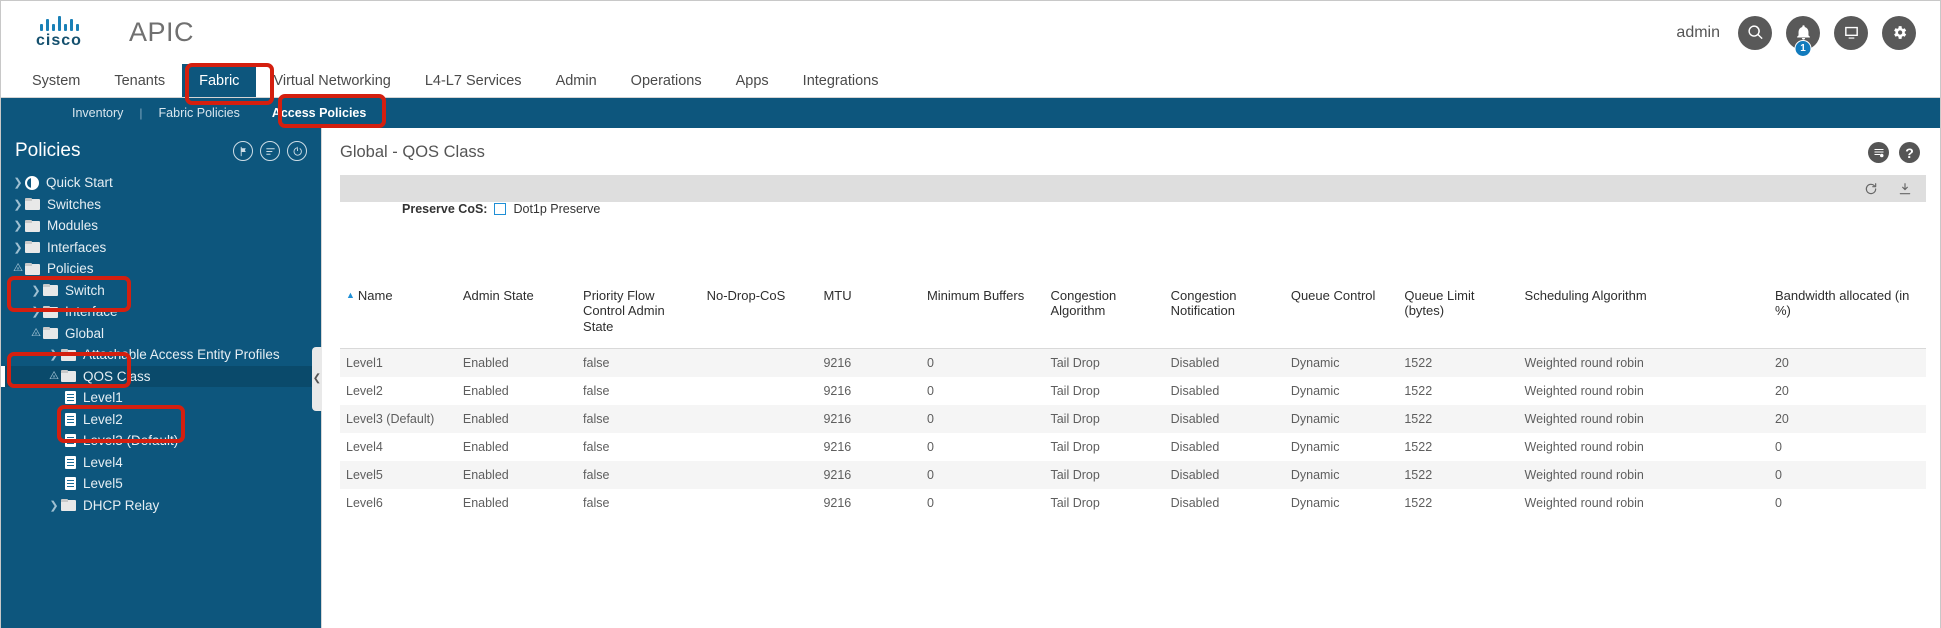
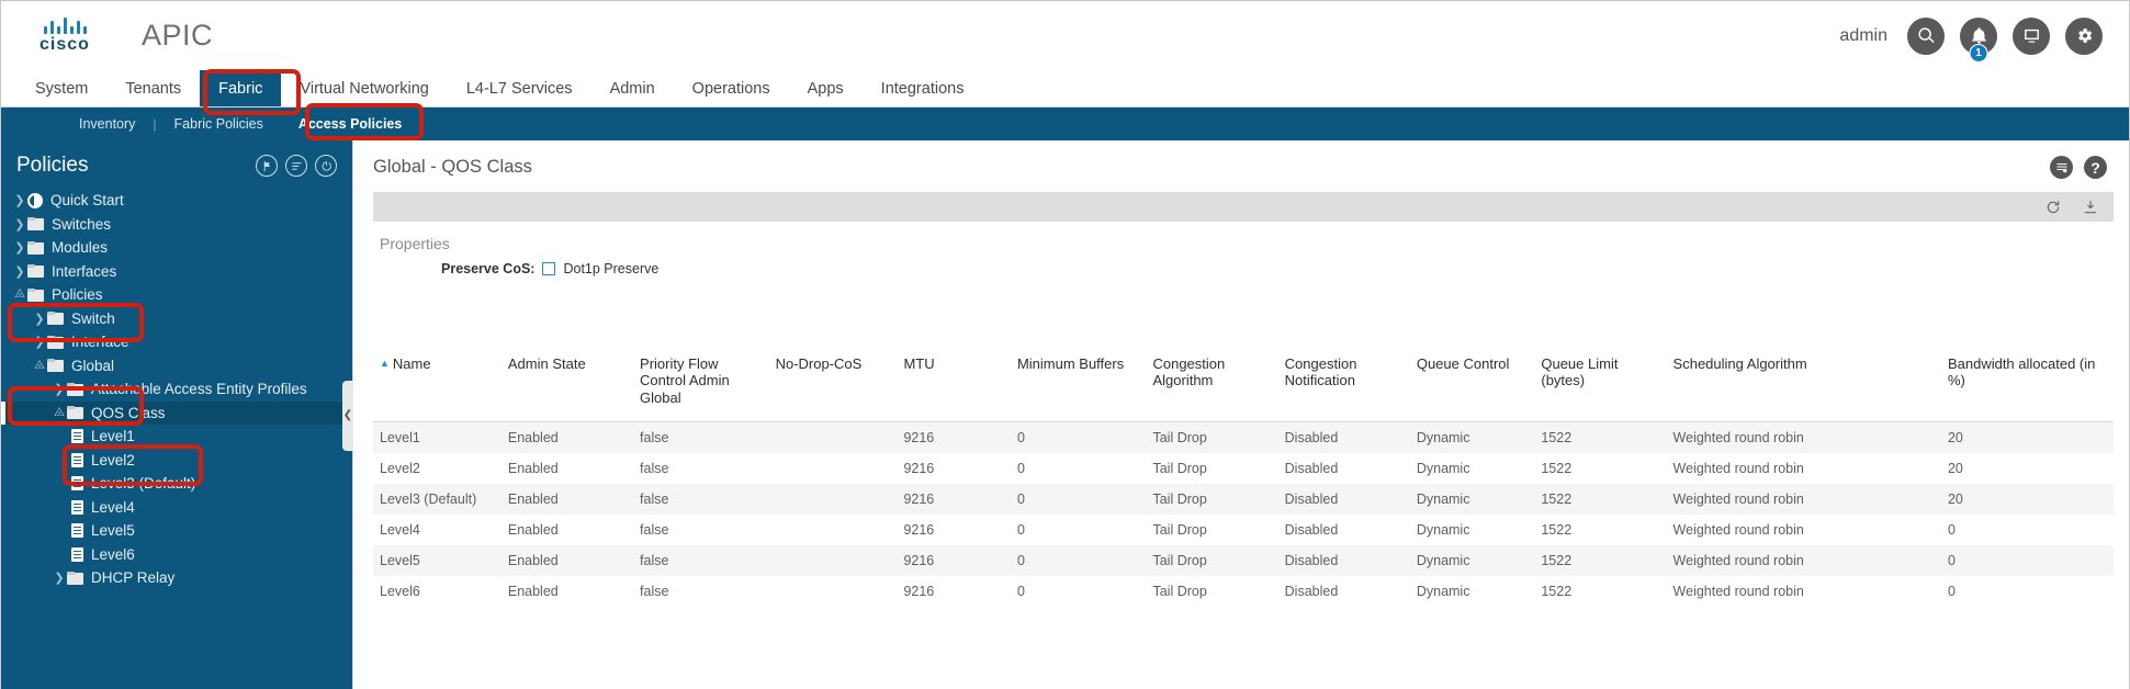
  cisco
  APIC
  admin
  1
  System
  Tenants
  Fabric
  Virtual Networking
  L4-L7 Services
  Admin
  Operations
  Apps
  Integrations
  Inventory
  |
  Fabric Policies
  Access Policies
  Policies
  ❯
  Quick Start
  ❯
  Switches
  ❯
  Modules
  ❯
  Interfaces
  ⨻
  Policies
  ❯
  Switch
  ❯
  Interface
  ⨻
  Global
  ❯
  Attachable Access Entity Profiles
  ⨻
  QOS Class
  Level1
  Level2
  Level3 (Default)
  Level4
  Level5
+ Level6
  ❯
  DHCP Relay
  ❮
  Global - QOS Class
  ?
+ Properties
  Preserve CoS:
  Dot1p Preserve
- ▲ Name	Admin State	Priority Flow Control Admin State	No-Drop-CoS	MTU	Minimum Buffers	Congestion Algorithm	Congestion Notification	Queue Control	Queue Limit (bytes)	Scheduling Algorithm	Bandwidth allocated (in %)
+ ▲ Name	Admin State	Priority Flow Control Admin Global	No-Drop-CoS	MTU	Minimum Buffers	Congestion Algorithm	Congestion Notification	Queue Control	Queue Limit (bytes)	Scheduling Algorithm	Bandwidth allocated (in %)
  Level1	Enabled	false		9216	0	Tail Drop	Disabled	Dynamic	1522	Weighted round robin	20
  Level2	Enabled	false		9216	0	Tail Drop	Disabled	Dynamic	1522	Weighted round robin	20
  Level3 (Default)	Enabled	false		9216	0	Tail Drop	Disabled	Dynamic	1522	Weighted round robin	20
  Level4	Enabled	false		9216	0	Tail Drop	Disabled	Dynamic	1522	Weighted round robin	0
  Level5	Enabled	false		9216	0	Tail Drop	Disabled	Dynamic	1522	Weighted round robin	0
  Level6	Enabled	false		9216	0	Tail Drop	Disabled	Dynamic	1522	Weighted round robin	0
